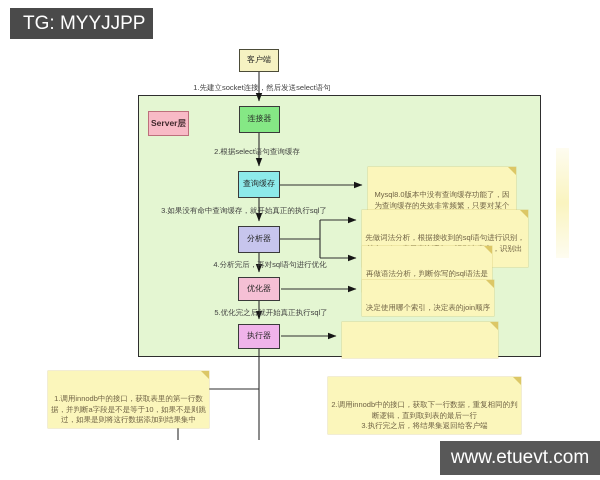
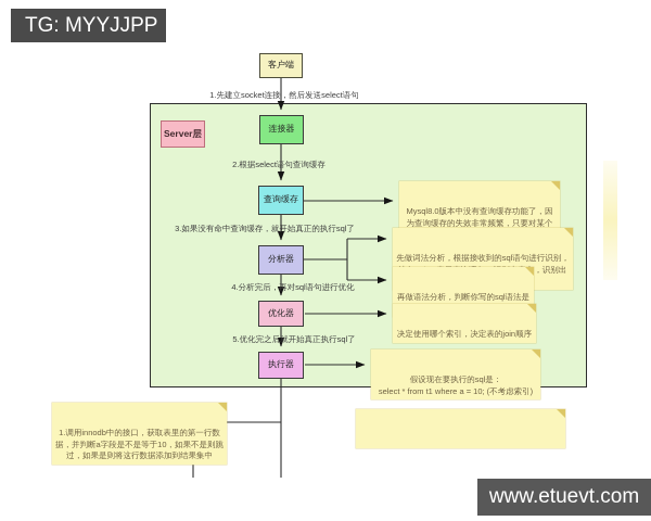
  TG: MYYJJPP
  客户端
  Server层
  连接器
  查询缓存
  分析器
  优化器
  执行器
  1.先建立socket连接，然后发送select语句
  2.根据select语句查询缓存
  3.如果没有命中查询缓存，就开始真正的执行sql了
  4.分析完后，再对sql语句进行优化
  5.优化完之后就开始真正执行sql了
  再做语法分析，判断你写的sql语法是
  决定使用哪个索引，决定表的join顺序
+ 假设现在要执行的sql是：
+ select * from t1 where a = 10; (不考虑索引)
  1.调用innodb中的接口，获取表里的第一行数据，并判断a字段是不是等于10，如果不是则跳过，如果是则将这行数据添加到结果集中
- 2.调用innodb中的接口，获取下一行数据，重复相同的判断逻辑，直到取到表的最后一行
- 3.执行完之后，将结果集返回给客户端
  www.etuevt.com
